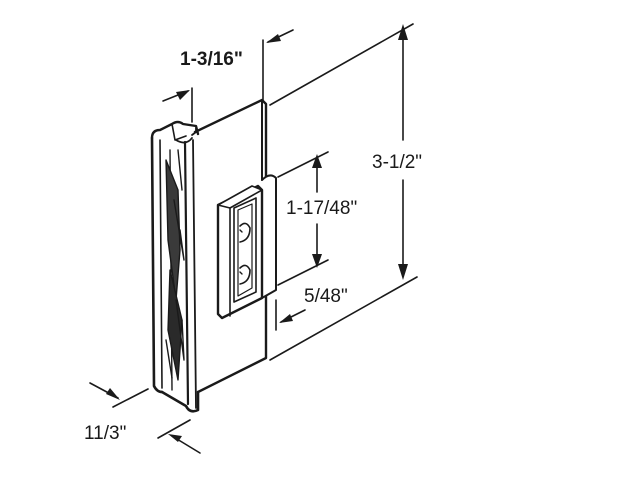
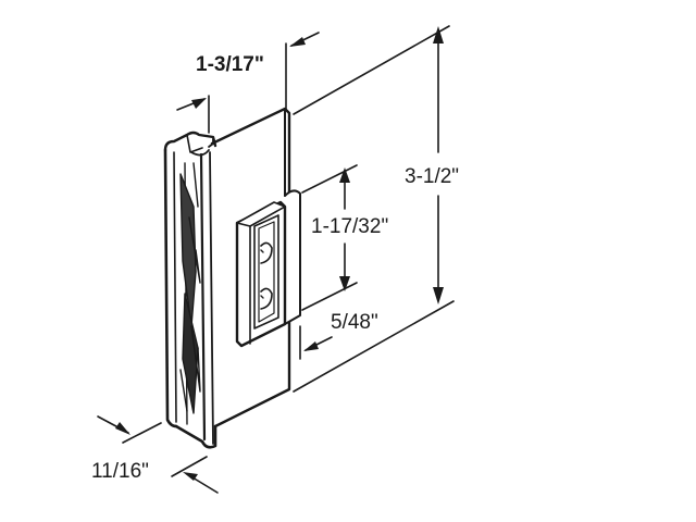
- 1-3/16"
+ 1-3/17"
  3-1/2"
- 1-17/48"
+ 1-17/32"
  5/48"
- 11/3"
+ 11/16"
